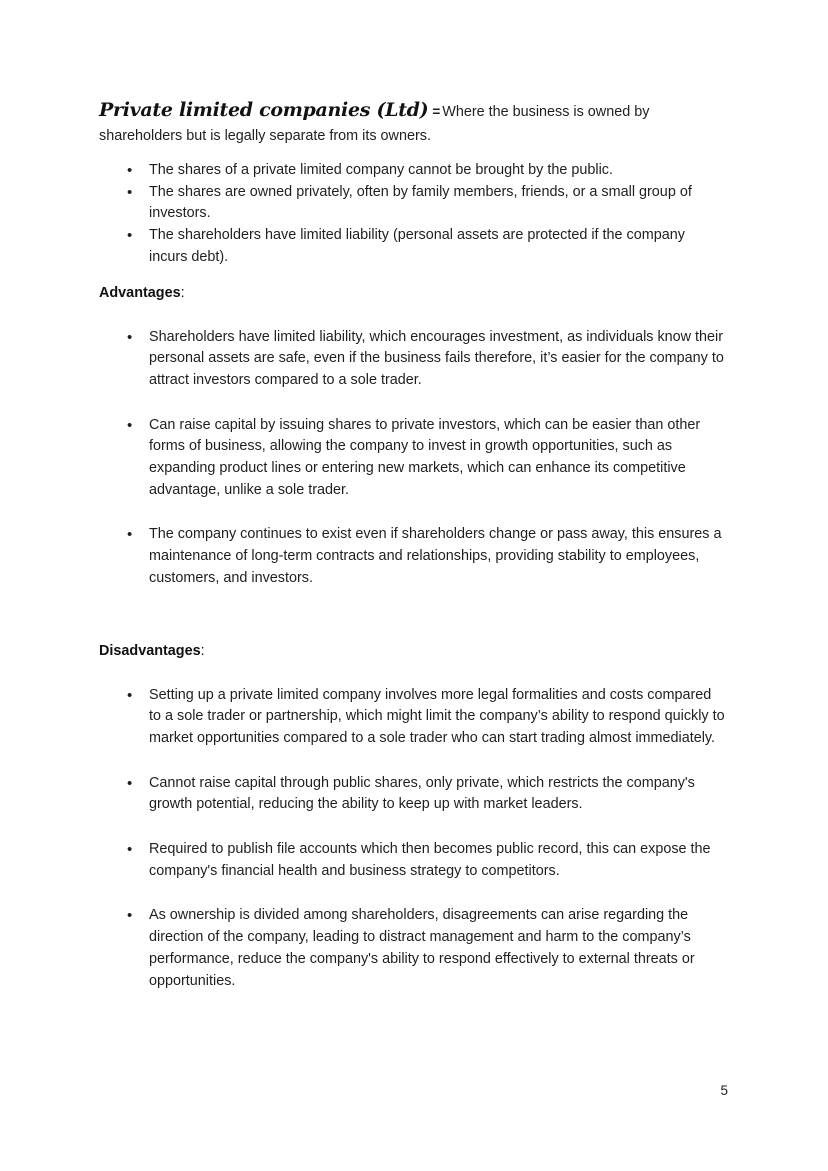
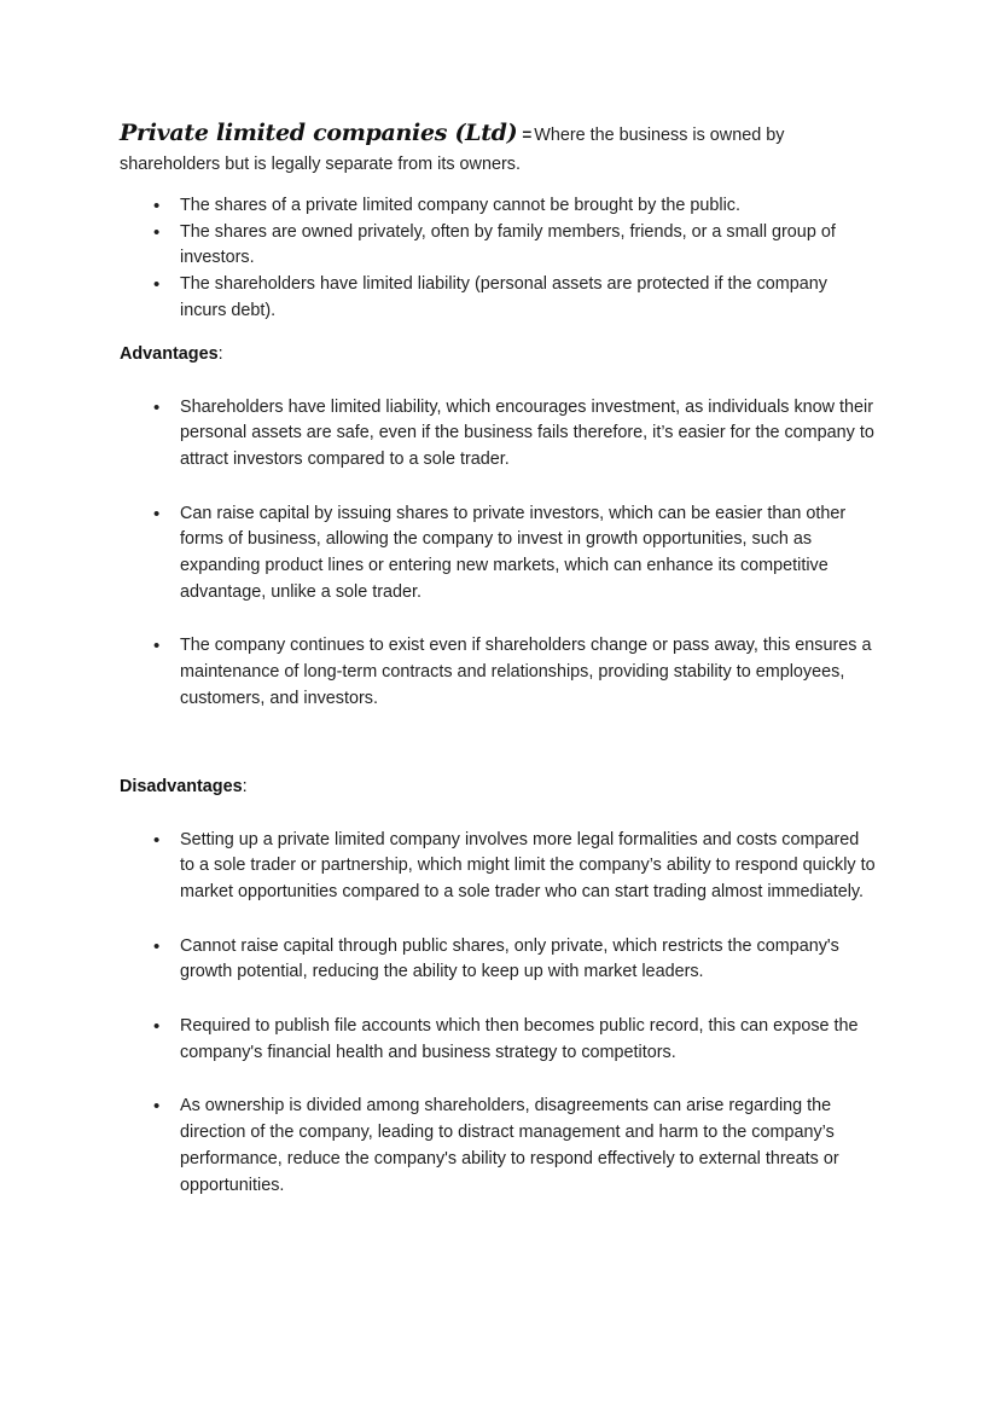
  Private limited companies (Ltd) = Where the business is owned by shareholders but is legally separate from its owners.
  •
  The shares of a private limited company cannot be brought by the public.
  •
  The shares are owned privately, often by family members, friends, or a small group of investors.
  •
  The shareholders have limited liability (personal assets are protected if the company incurs debt).
  Advantages:
  •
  Shareholders have limited liability, which encourages investment, as individuals know their personal assets are safe, even if the business fails therefore, it’s easier for the company to attract investors compared to a sole trader.
  •
  Can raise capital by issuing shares to private investors, which can be easier than other forms of business, allowing the company to invest in growth opportunities, such as expanding product lines or entering new markets, which can enhance its competitive advantage, unlike a sole trader.
  •
  The company continues to exist even if shareholders change or pass away, this ensures a maintenance of long-term contracts and relationships, providing stability to employees, customers, and investors.
  Disadvantages:
  •
  Setting up a private limited company involves more legal formalities and costs compared to a sole trader or partnership, which might limit the company’s ability to respond quickly to market opportunities compared to a sole trader who can start trading almost immediately.
  •
  Cannot raise capital through public shares, only private, which restricts the company's growth potential, reducing the ability to keep up with market leaders.
  •
  Required to publish file accounts which then becomes public record, this can expose the company's financial health and business strategy to competitors.
  •
  As ownership is divided among shareholders, disagreements can arise regarding the direction of the company, leading to distract management and harm to the company’s performance, reduce the company's ability to respond effectively to external threats or opportunities.
- 5
